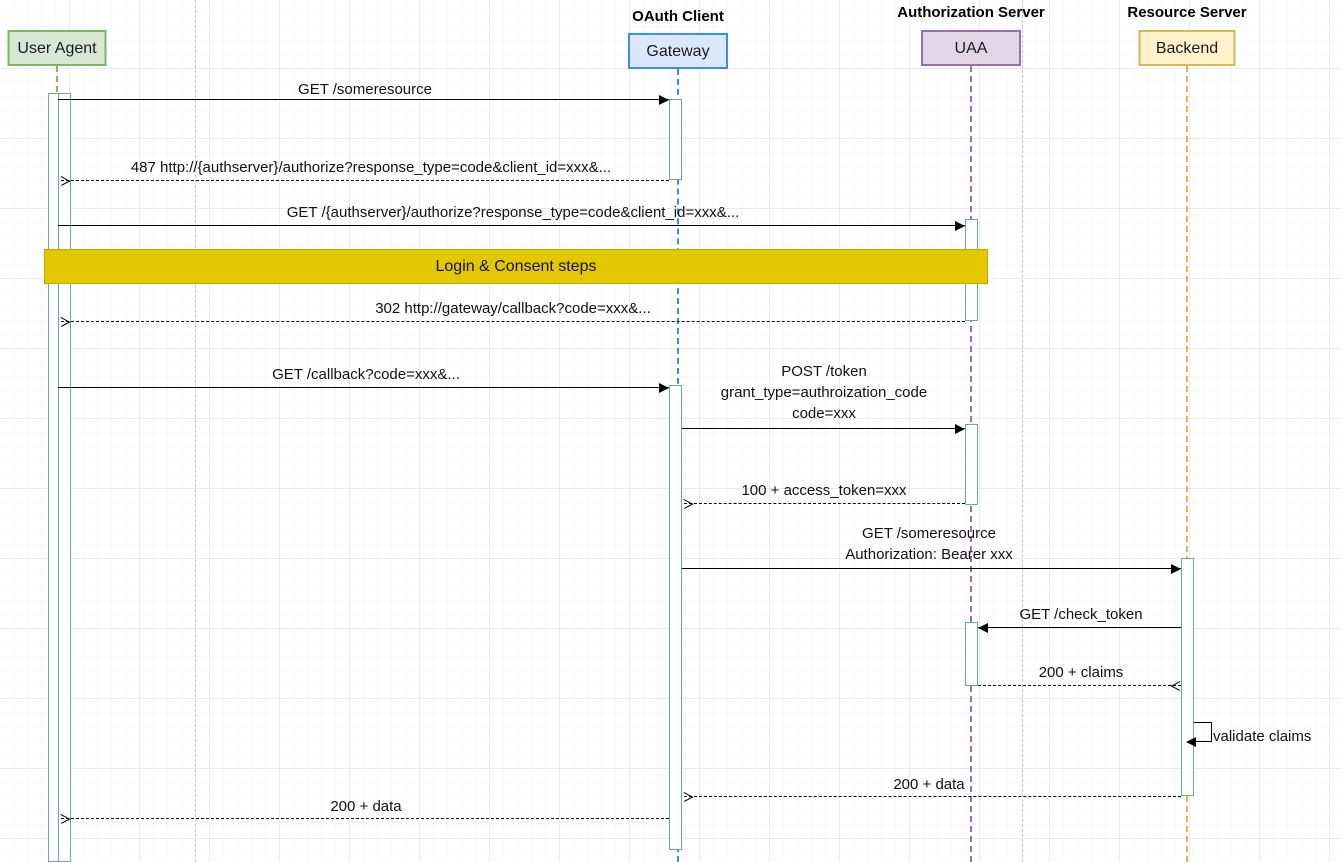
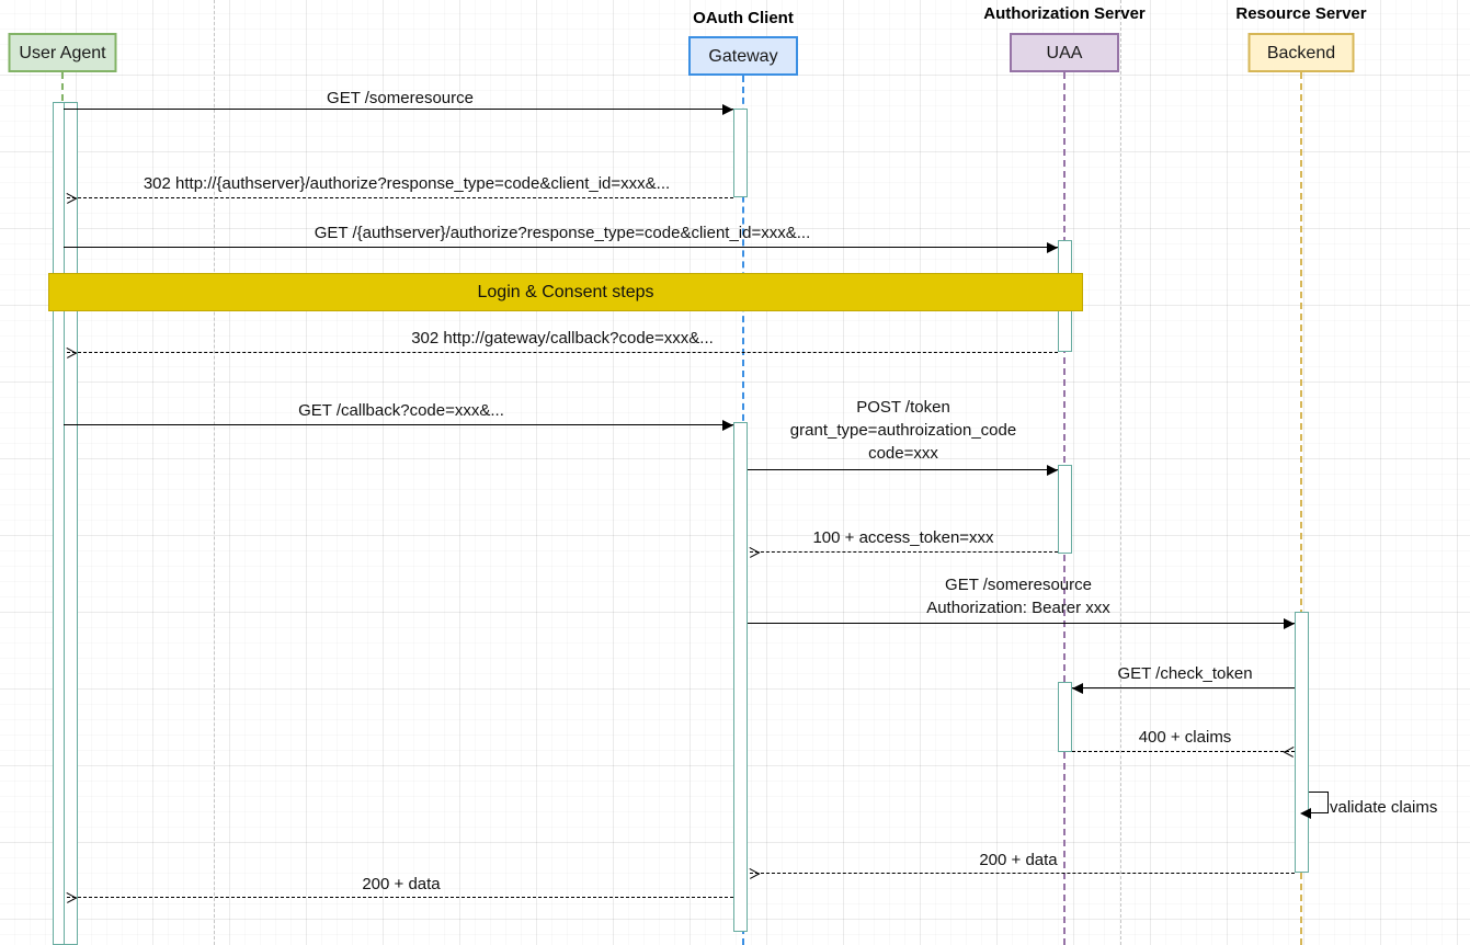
  OAuth Client
  Authorization Server
  Resource Server
  User Agent
  Gateway
  UAA
  Backend
  GET /someresource
- 487 http://{authserver}/authorize?response_type=code&client_id=xxx&...
+ 302 http://{authserver}/authorize?response_type=code&client_id=xxx&...
  GET /{authserver}/authorize?response_type=code&client_id=xxx&...
  302 http://gateway/callback?code=xxx&...
  GET /callback?code=xxx&...
  POST /token
  grant_type=authroization_code
  code=xxx
  100 + access_token=xxx
  GET /someresource
  Authorization: Bearer xxx
  GET /check_token
- 200 + claims
+ 400 + claims
  200 + data
  200 + data
  validate claims
  Login & Consent steps
